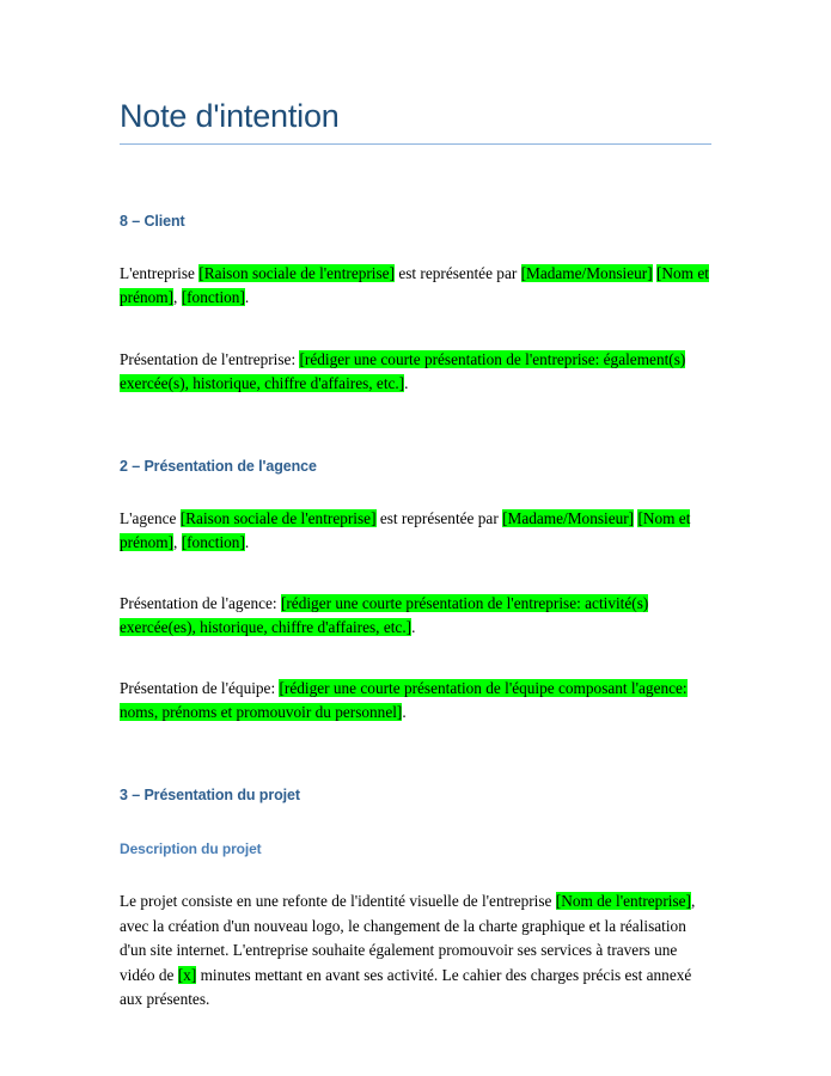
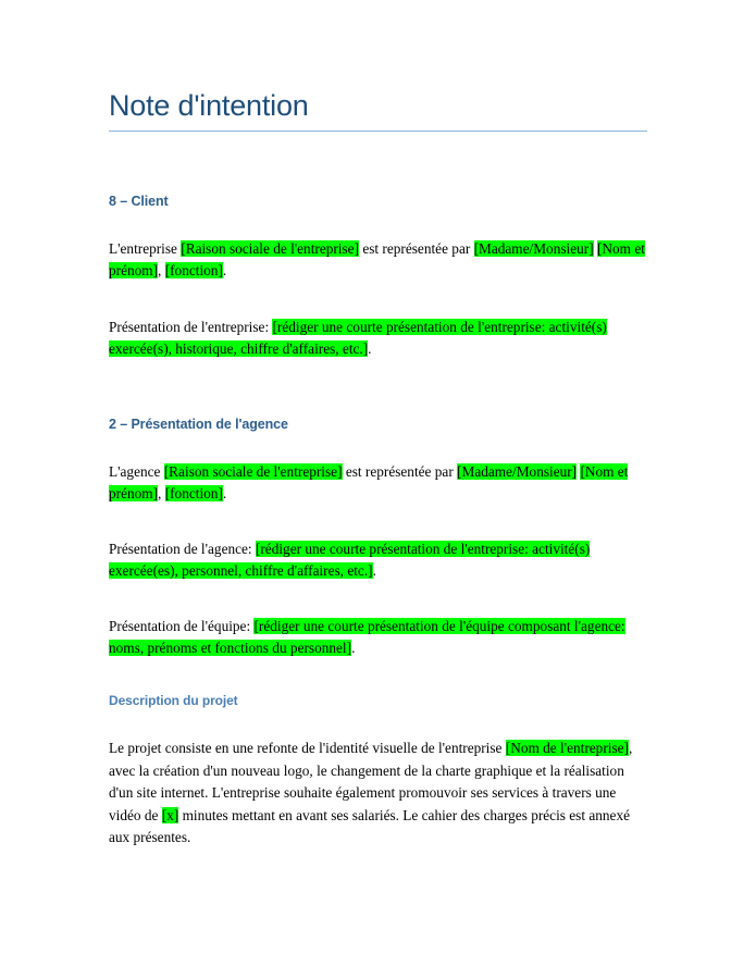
  Note d'intention
  8 – Client
  L'entreprise [Raison sociale de l'entreprise] est représentée par [Madame/Monsieur] [Nom et prénom], [fonction].
- Présentation de l'entreprise: [rédiger une courte présentation de l'entreprise: également(s) exercée(s), historique, chiffre d'affaires, etc.].
+ Présentation de l'entreprise: [rédiger une courte présentation de l'entreprise: activité(s) exercée(s), historique, chiffre d'affaires, etc.].
  2 – Présentation de l'agence
  L'agence [Raison sociale de l'entreprise] est représentée par [Madame/Monsieur] [Nom et prénom], [fonction].
- Présentation de l'agence: [rédiger une courte présentation de l'entreprise: activité(s) exercée(es), historique, chiffre d'affaires, etc.].
+ Présentation de l'agence: [rédiger une courte présentation de l'entreprise: activité(s) exercée(es), personnel, chiffre d'affaires, etc.].
- Présentation de l'équipe: [rédiger une courte présentation de l'équipe composant l'agence: noms, prénoms et promouvoir du personnel].
+ Présentation de l'équipe: [rédiger une courte présentation de l'équipe composant l'agence: noms, prénoms et fonctions du personnel].
- 3 – Présentation du projet
  Description du projet
- Le projet consiste en une refonte de l'identité visuelle de l'entreprise [Nom de l'entreprise], avec la création d'un nouveau logo, le changement de la charte graphique et la réalisation d'un site internet. L'entreprise souhaite également promouvoir ses services à travers une vidéo de [x] minutes mettant en avant ses activité. Le cahier des charges précis est annexé aux présentes.
+ Le projet consiste en une refonte de l'identité visuelle de l'entreprise [Nom de l'entreprise], avec la création d'un nouveau logo, le changement de la charte graphique et la réalisation d'un site internet. L'entreprise souhaite également promouvoir ses services à travers une vidéo de [x] minutes mettant en avant ses salariés. Le cahier des charges précis est annexé aux présentes.
